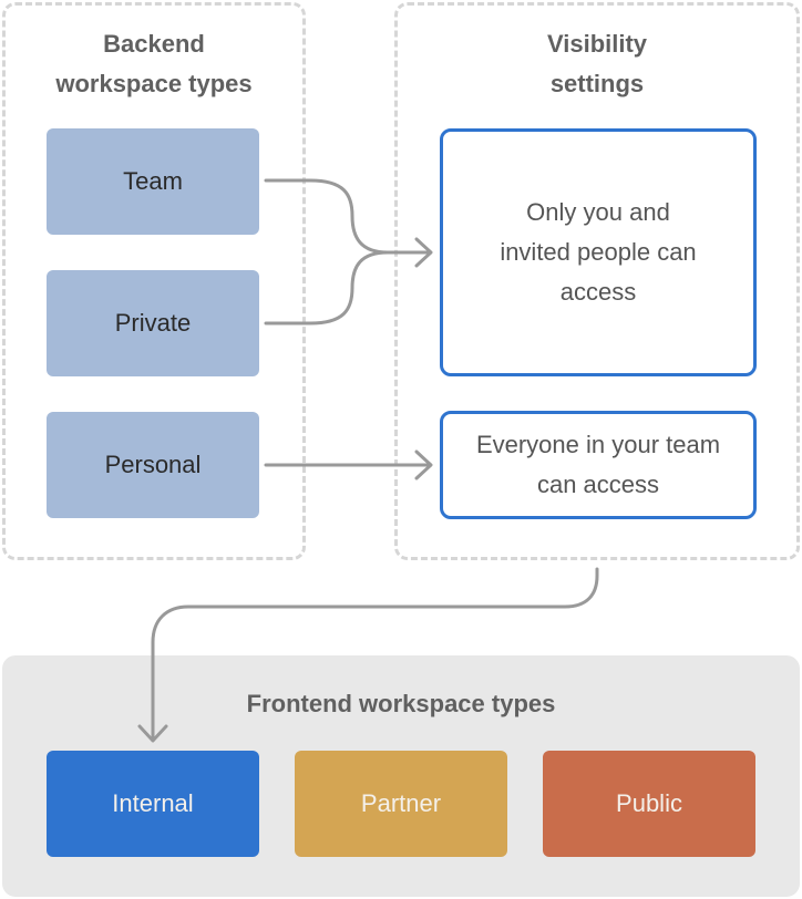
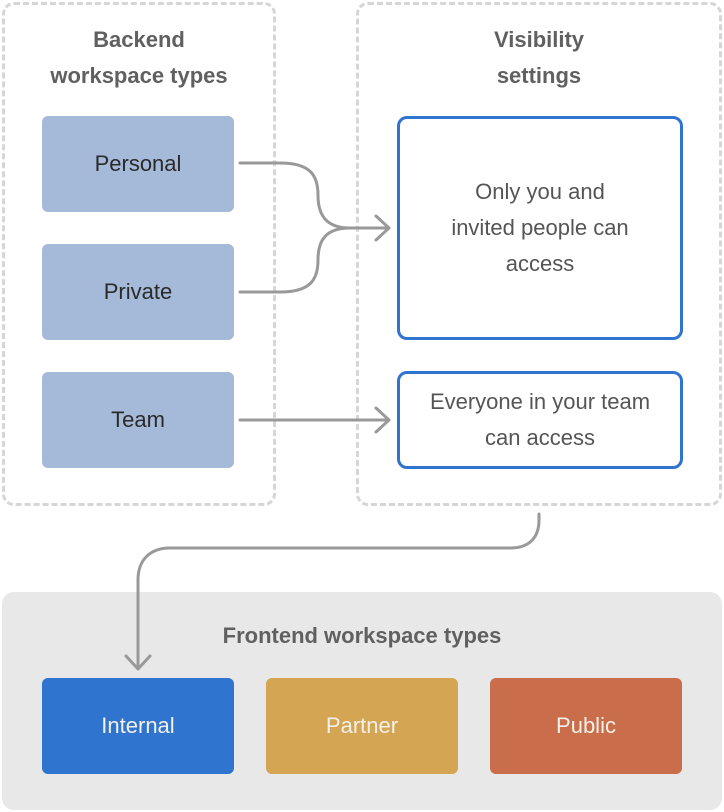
  Backend
  workspace types
  Visibility
  settings
- Team
+ Personal
  Private
- Personal
+ Team
  Only you and
  invited people can
  access
  Everyone in your team
  can access
  Frontend workspace types
  Internal
  Partner
  Public
